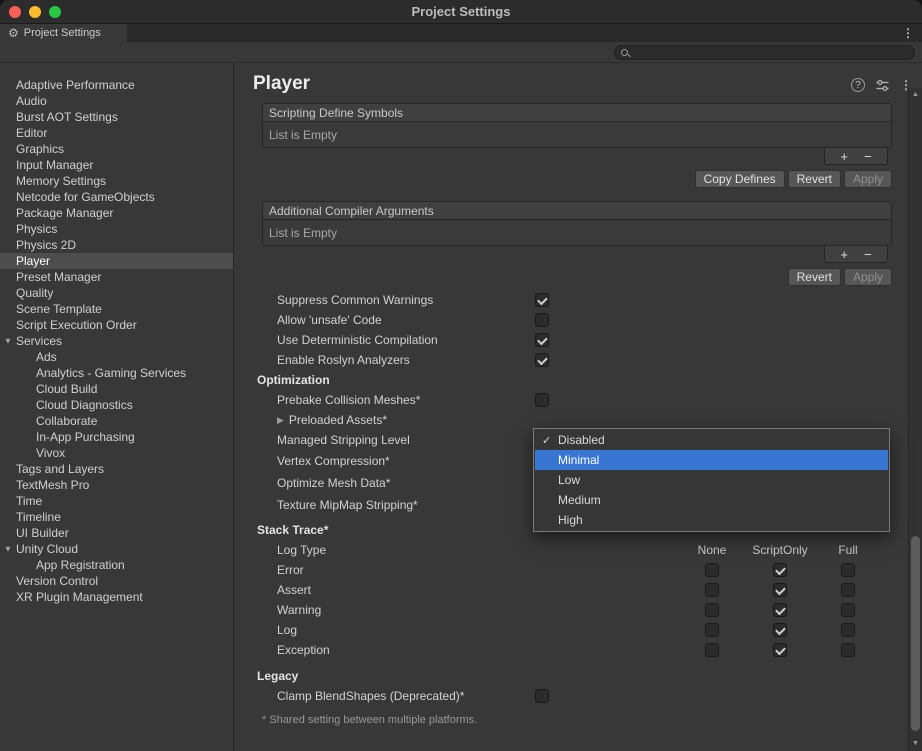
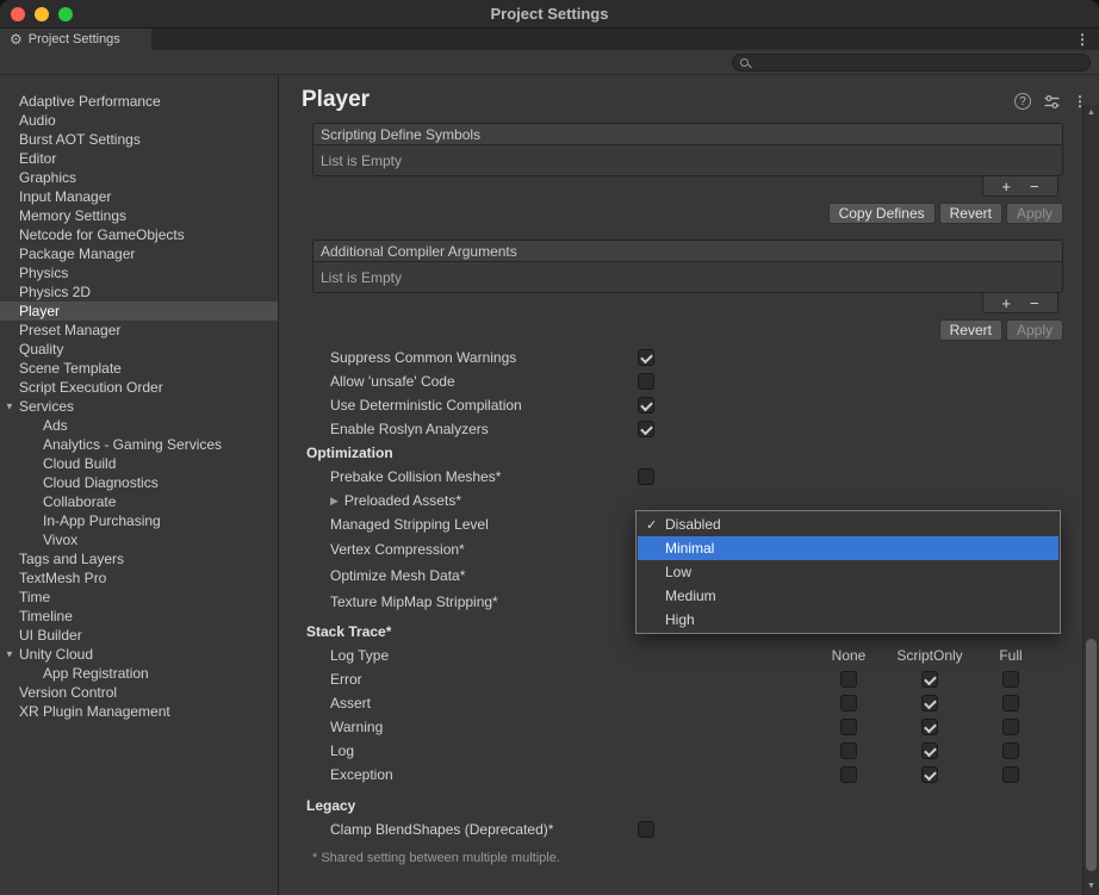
  Project Settings
  ⚙
  Project Settings
  ⋮
  Adaptive Performance
  Audio
  Burst AOT Settings
  Editor
  Graphics
  Input Manager
  Memory Settings
  Netcode for GameObjects
  Package Manager
  Physics
  Physics 2D
  Player
  Preset Manager
  Quality
  Scene Template
  Script Execution Order
  ▼
  Services
  Ads
  Analytics - Gaming Services
  Cloud Build
  Cloud Diagnostics
  Collaborate
  In-App Purchasing
  Vivox
  Tags and Layers
  TextMesh Pro
  Time
  Timeline
  UI Builder
  ▼
  Unity Cloud
  App Registration
  Version Control
  XR Plugin Management
  Player
  ?
  ⋮
  Scripting Define Symbols
  List is Empty
  +
  −
  Copy Defines
  Revert
  Apply
  Additional Compiler Arguments
  List is Empty
  +
  −
  Revert
  Apply
  Suppress Common Warnings
  Allow 'unsafe' Code
  Use Deterministic Compilation
  Enable Roslyn Analyzers
  Optimization
  Prebake Collision Meshes*
  ▶
  Preloaded Assets*
  Managed Stripping Level
  Vertex Compression*
  Optimize Mesh Data*
  Texture MipMap Stripping*
  Stack Trace*
  Log Type
  None
  ScriptOnly
  Full
  Error
  Assert
  Warning
  Log
  Exception
  Legacy
  Clamp BlendShapes (Deprecated)*
- * Shared setting between multiple platforms.
+ * Shared setting between multiple multiple.
  ✓
  Disabled
  Minimal
  Low
  Medium
  High
